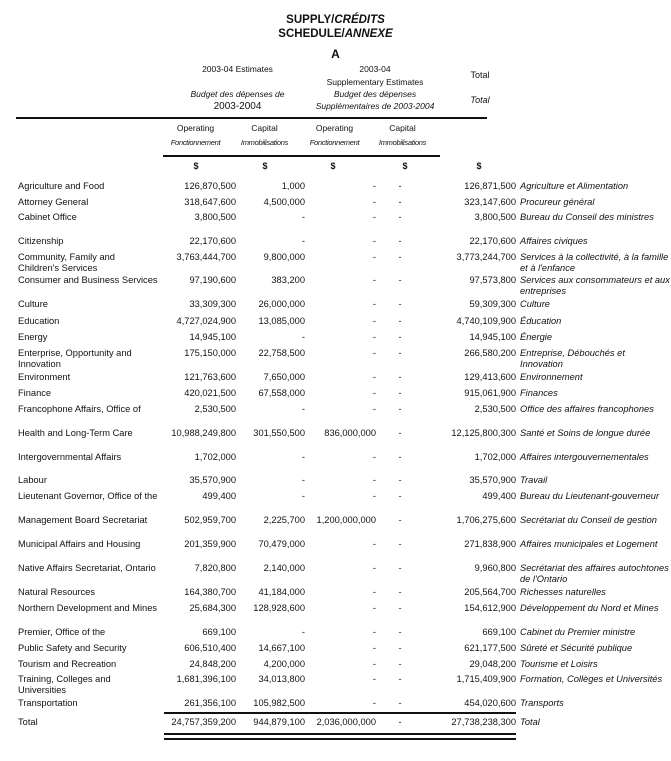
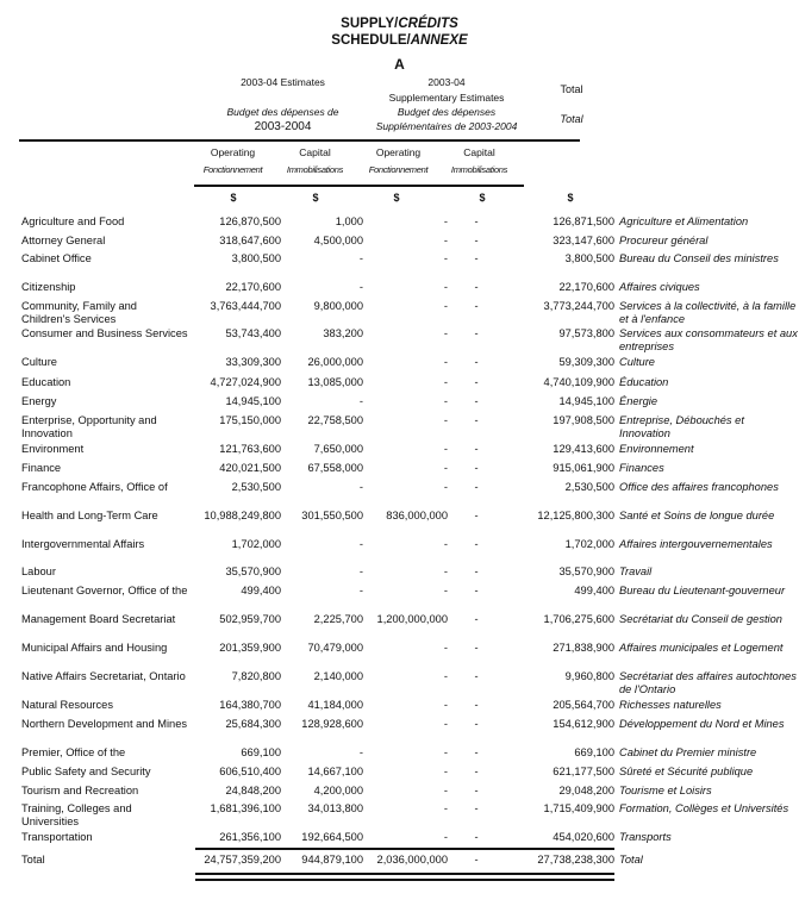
  SUPPLY/CRÉDITS
  SCHEDULE/ANNEXE
  A
  2003-04 Estimates
  Budget des dépenses de
  2003-2004
  2003-04
  Supplementary Estimates
  Budget des dépenses
  Supplémentaires de 2003-2004
  Total
  Total
  Operating
  Fonctionnement
  Capital
  Immobilisations
  Operating
  Fonctionnement
  Capital
  Immobilisations
  $
  $
  $
  $
  $
  Agriculture and Food
  126,870,500
  1,000
  -
  -
  126,871,500
  Agriculture et Alimentation
  Attorney General
  318,647,600
  4,500,000
  -
  -
  323,147,600
  Procureur général
  Cabinet Office
  3,800,500
  -
  -
  -
  3,800,500
  Bureau du Conseil des ministres
  Citizenship
  22,170,600
  -
  -
  -
  22,170,600
  Affaires civiques
  Community, Family and Children's Services
  3,763,444,700
  9,800,000
  -
  -
  3,773,244,700
  Services à la collectivité, à la famille et à l'enfance
  Consumer and Business Services
- 97,190,600
+ 53,743,400
  383,200
  -
  -
  97,573,800
  Services aux consommateurs et aux entreprises
  Culture
  33,309,300
  26,000,000
  -
  -
  59,309,300
  Culture
  Education
  4,727,024,900
  13,085,000
  -
  -
  4,740,109,900
  Éducation
  Energy
  14,945,100
  -
  -
  -
  14,945,100
  Énergie
  Enterprise, Opportunity and Innovation
  175,150,000
  22,758,500
  -
  -
- 266,580,200
+ 197,908,500
  Entreprise, Débouchés et Innovation
  Environment
  121,763,600
  7,650,000
  -
  -
  129,413,600
  Environnement
  Finance
  420,021,500
  67,558,000
  -
  -
  915,061,900
  Finances
  Francophone Affairs, Office of
  2,530,500
  -
  -
  -
  2,530,500
  Office des affaires francophones
  Health and Long-Term Care
  10,988,249,800
  301,550,500
  836,000,000
  -
  12,125,800,300
  Santé et Soins de longue durée
  Intergovernmental Affairs
  1,702,000
  -
  -
  -
  1,702,000
  Affaires intergouvernementales
  Labour
  35,570,900
  -
  -
  -
  35,570,900
  Travail
  Lieutenant Governor, Office of the
  499,400
  -
  -
  -
  499,400
  Bureau du Lieutenant-gouverneur
  Management Board Secretariat
  502,959,700
  2,225,700
  1,200,000,000
  -
  1,706,275,600
  Secrétariat du Conseil de gestion
  Municipal Affairs and Housing
  201,359,900
  70,479,000
  -
  -
  271,838,900
  Affaires municipales et Logement
  Native Affairs Secretariat, Ontario
  7,820,800
  2,140,000
  -
  -
  9,960,800
  Secrétariat des affaires autochtones de l'Ontario
  Natural Resources
  164,380,700
  41,184,000
  -
  -
  205,564,700
  Richesses naturelles
  Northern Development and Mines
  25,684,300
  128,928,600
  -
  -
  154,612,900
  Développement du Nord et Mines
  Premier, Office of the
  669,100
  -
  -
  -
  669,100
  Cabinet du Premier ministre
  Public Safety and Security
  606,510,400
  14,667,100
  -
  -
  621,177,500
  Sûreté et Sécurité publique
  Tourism and Recreation
  24,848,200
  4,200,000
  -
  -
  29,048,200
  Tourisme et Loisirs
  Training, Colleges and Universities
  1,681,396,100
  34,013,800
  -
  -
  1,715,409,900
  Formation, Collèges et Universités
  Transportation
  261,356,100
- 105,982,500
+ 192,664,500
  -
  -
  454,020,600
  Transports
  Total
  24,757,359,200
  944,879,100
  2,036,000,000
  -
  27,738,238,300
  Total
